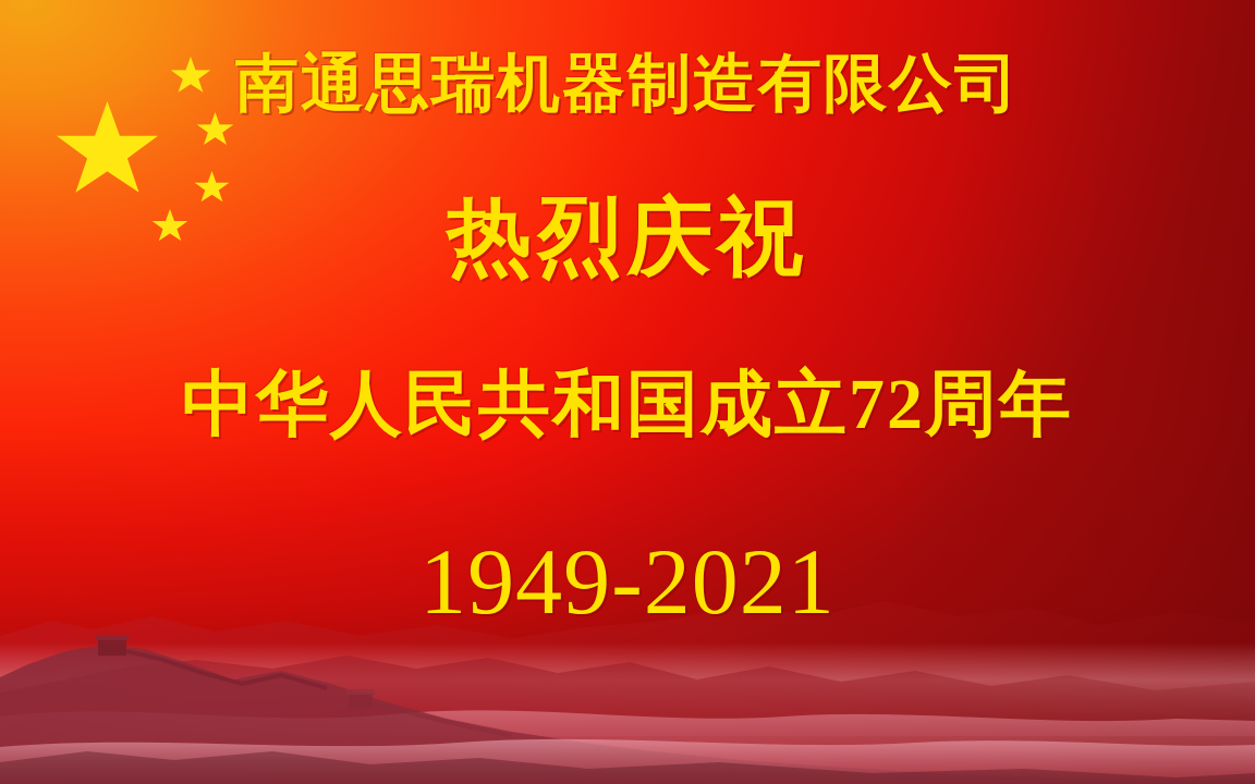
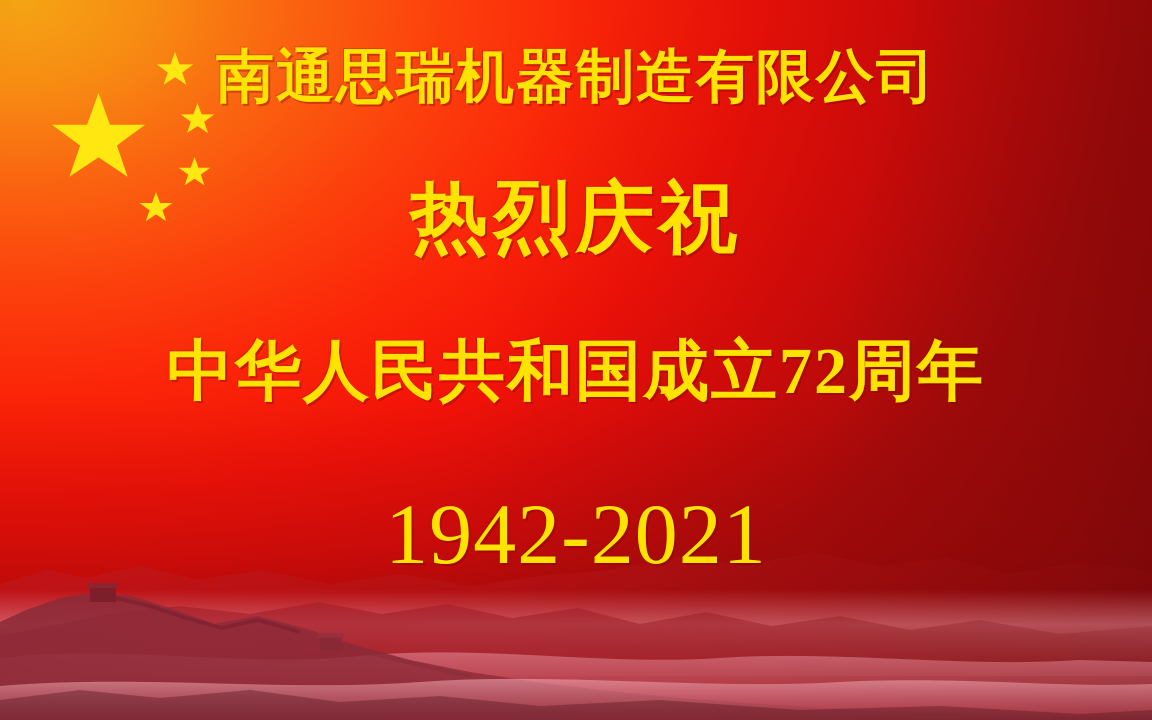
  南通思瑞机器制造有限公司
  热烈庆祝
  中华人民共和国成立72周年
- 1949-2021
+ 1942-2021
